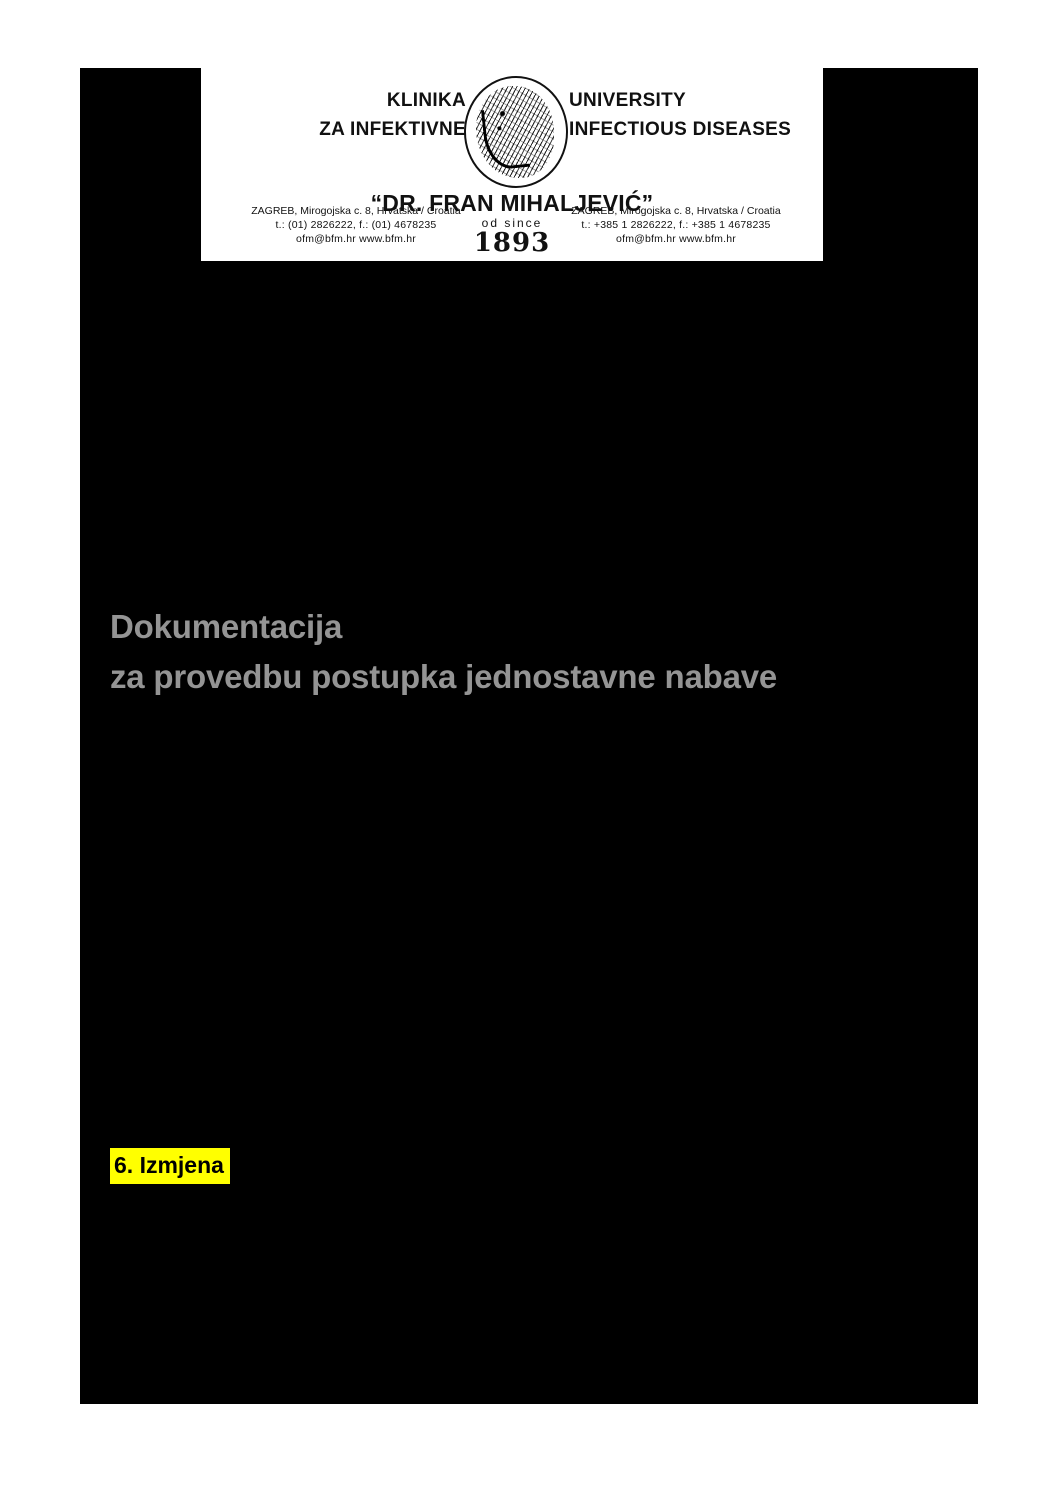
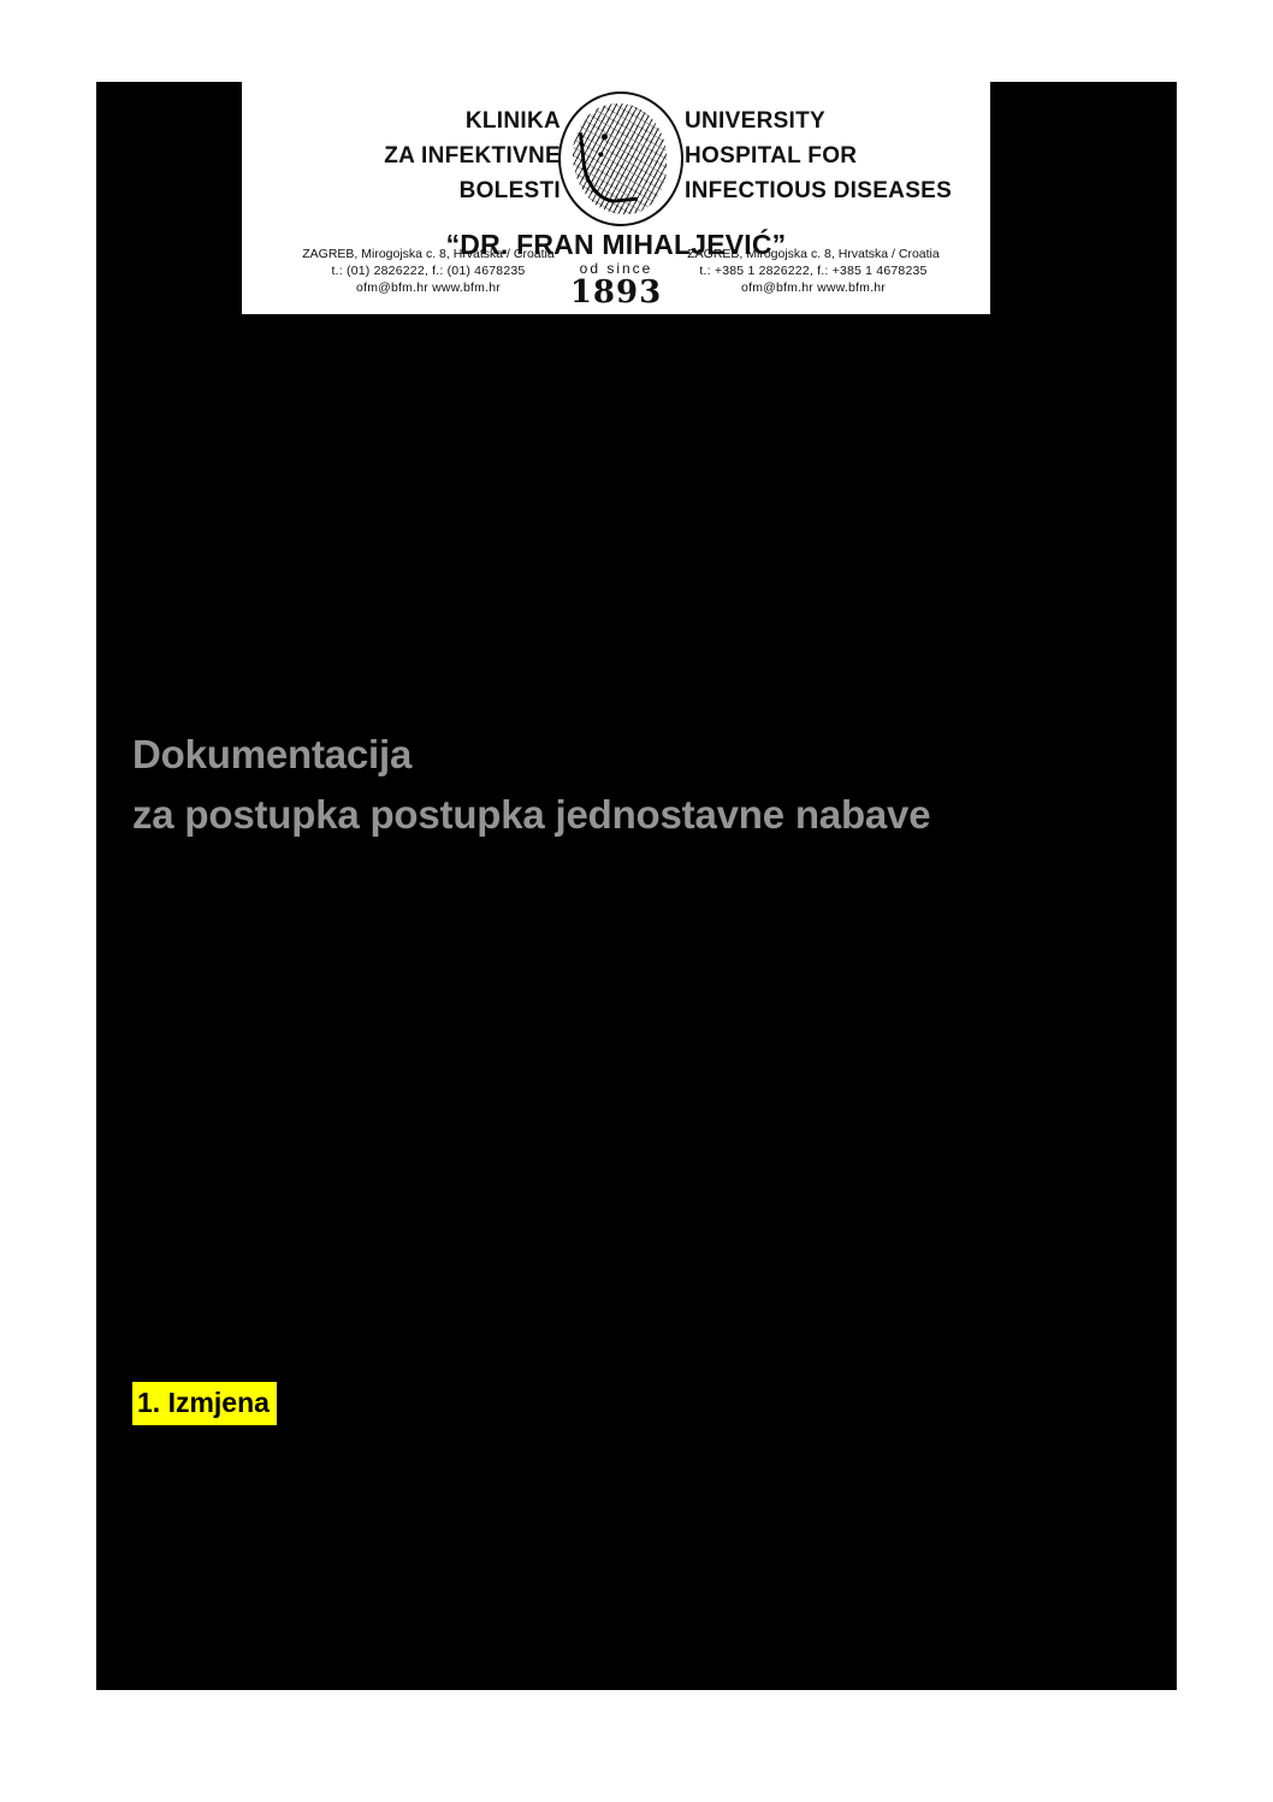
  KLINIKA
  ZA INFEKTIVNE
+ BOLESTI
  UNIVERSITY
+ HOSPITAL FOR
  INFECTIOUS DISEASES
  “DR. FRAN MIHALJEVIĆ”
  od since
  1893
  ZAGREB, Mirogojska c. 8, Hrvatska / Croatia
  t.: (01) 2826222, f.: (01) 4678235
  ofm@bfm.hr www.bfm.hr
  ZAGREB, Mirogojska c. 8, Hrvatska / Croatia
  t.: +385 1 2826222, f.: +385 1 4678235
  ofm@bfm.hr www.bfm.hr
  Dokumentacija
- za provedbu postupka jednostavne nabave
+ za postupka postupka jednostavne nabave
- 6. Izmjena
+ 1. Izmjena
